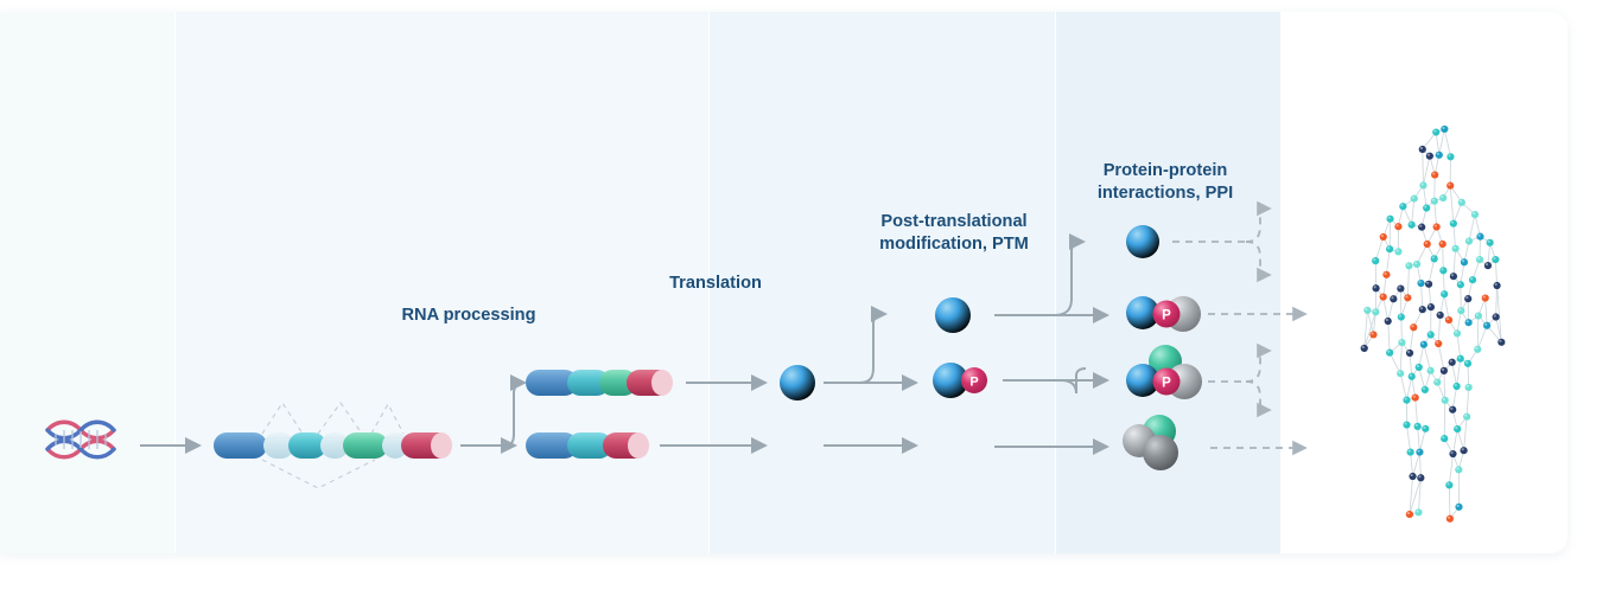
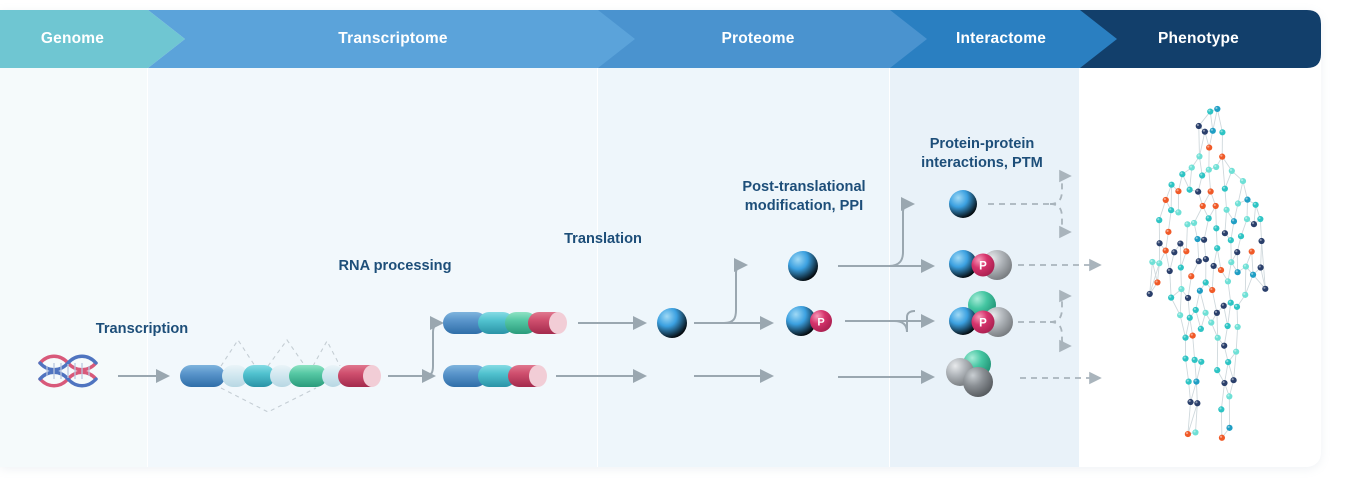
+ Genome
+ Transcriptome
+ Proteome
+ Interactome
+ Phenotype
+ Transcription
  RNA processing
  Translation
  Post-translational
- modification, PTM
+ modification, PPI
  Protein-protein
- interactions, PPI
+ interactions, PTM
  P
  P
  P
